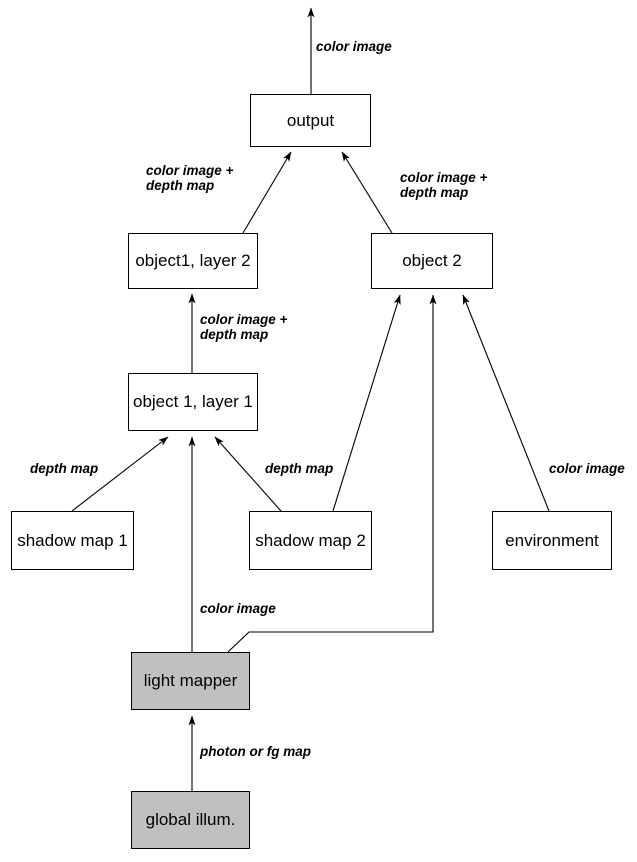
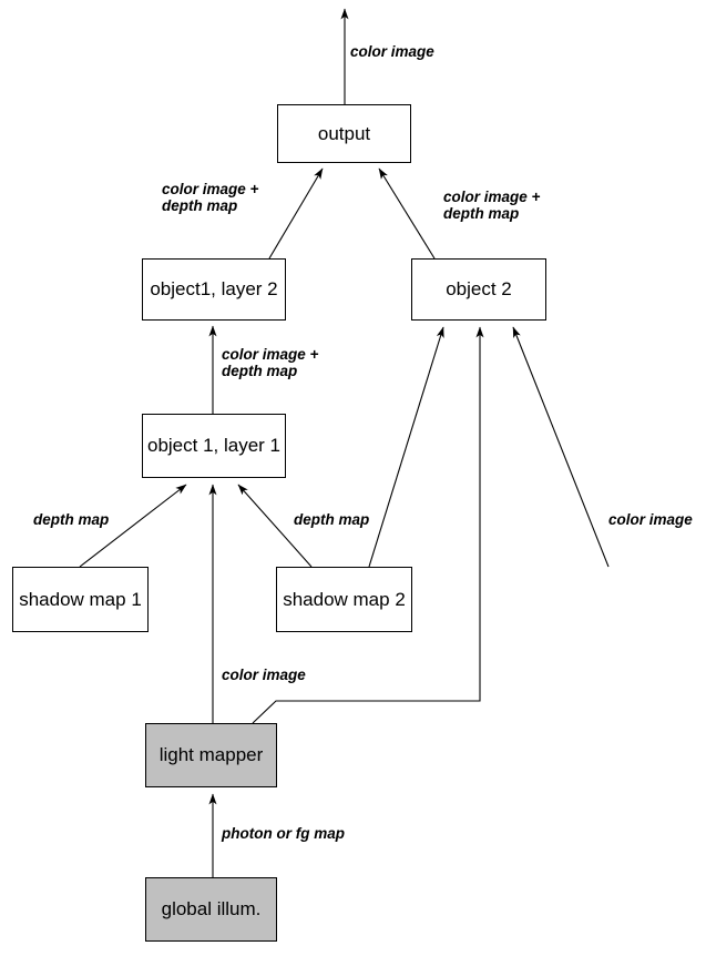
  output
  object1, layer 2
  object 2
  object 1, layer 1
  shadow map 1
  shadow map 2
- environment
  light mapper
  global illum.
  color image
  color image +
  depth map
  color image +
  depth map
  color image +
  depth map
  depth map
  depth map
  color image
  color image
  photon or fg map
